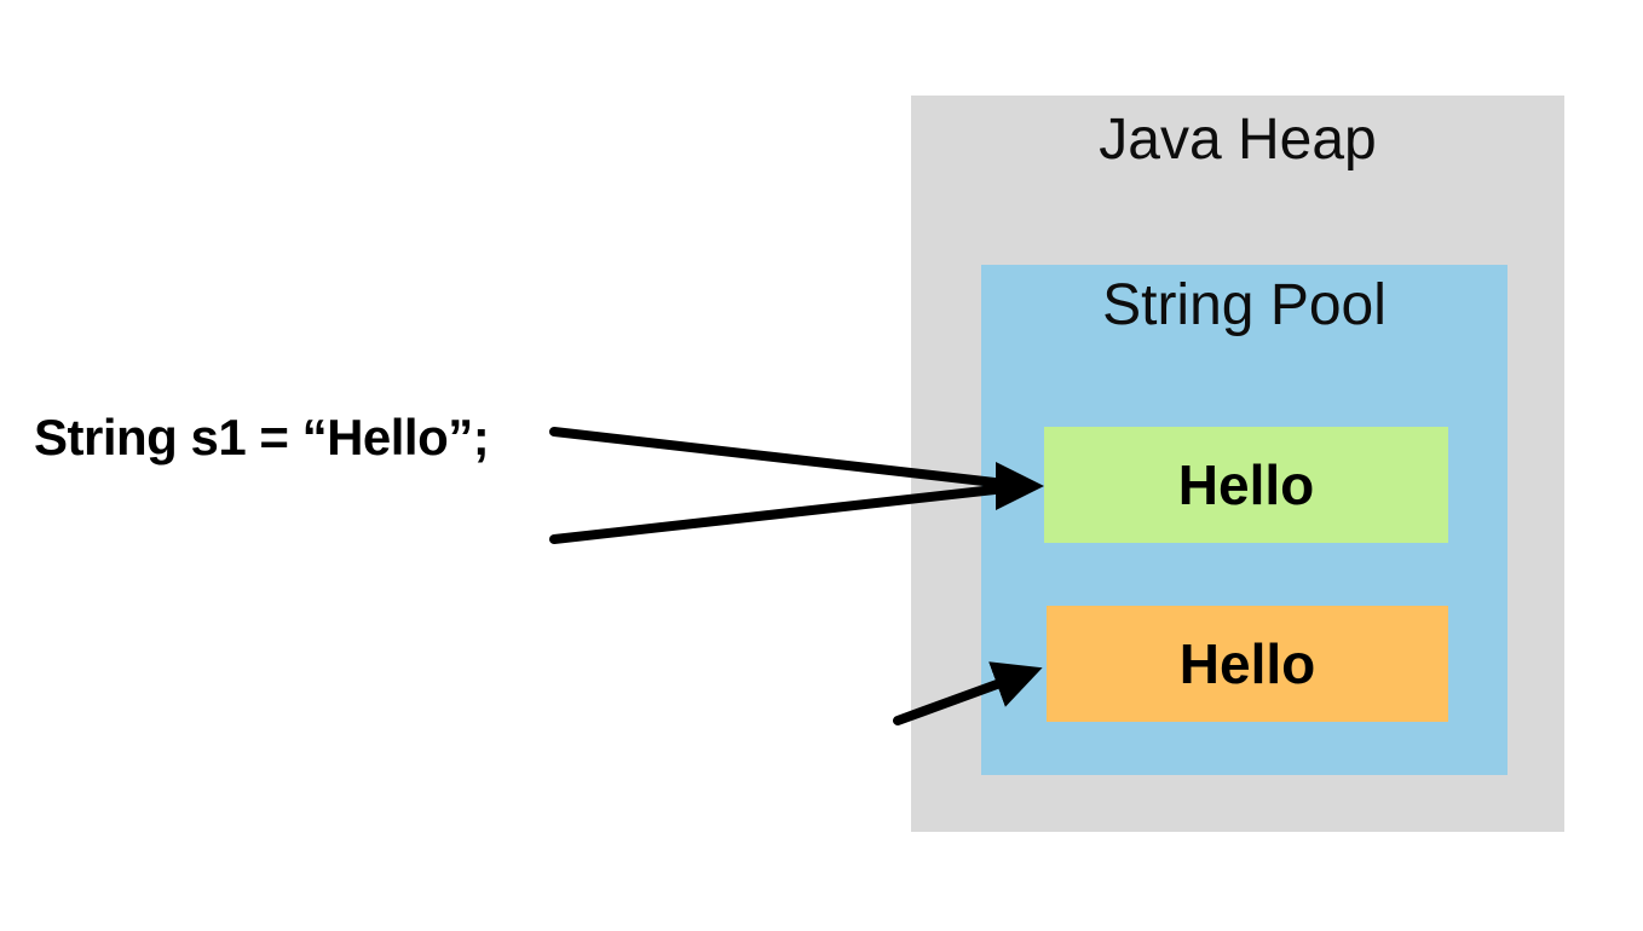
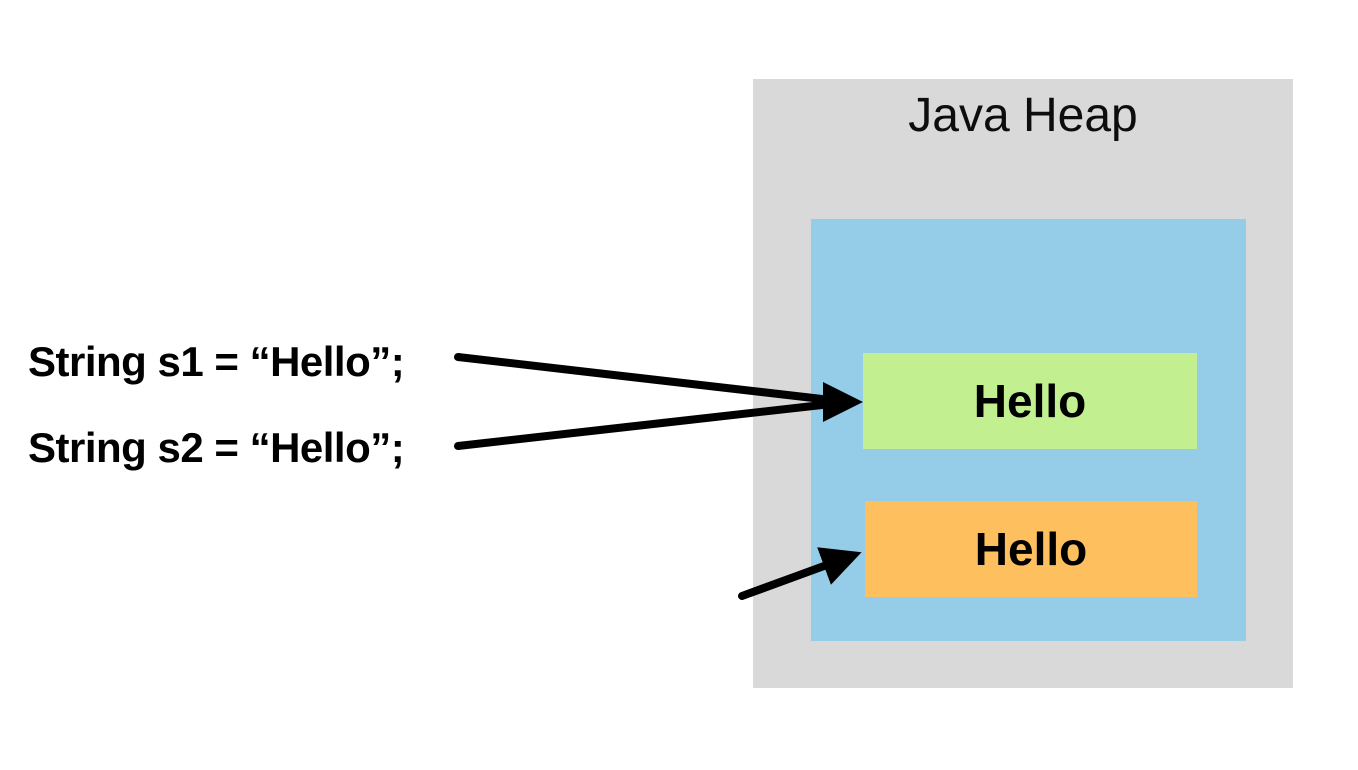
  String s1 = “Hello”;
+ String s2 = “Hello”;
  Java Heap
- String Pool
  Hello
  Hello
